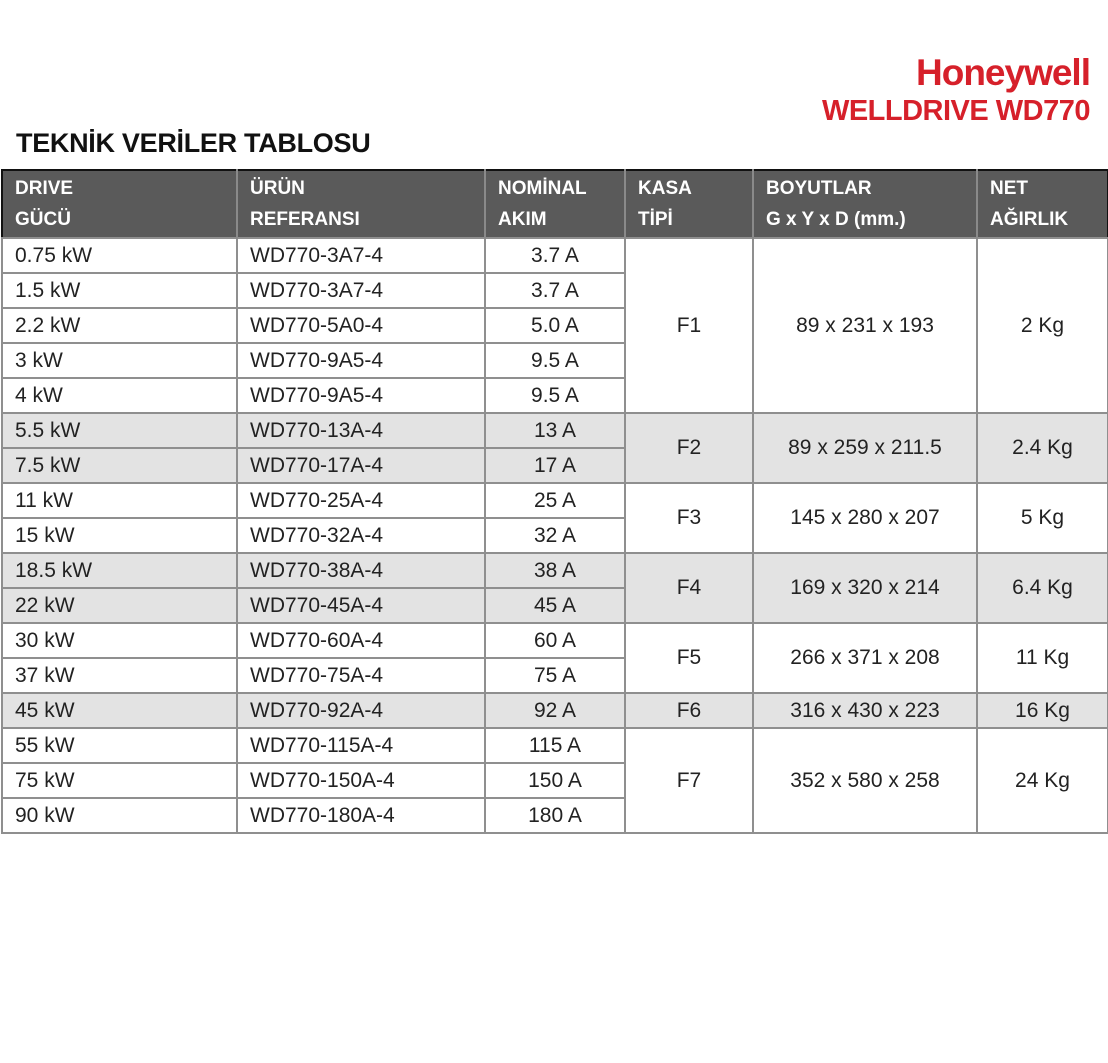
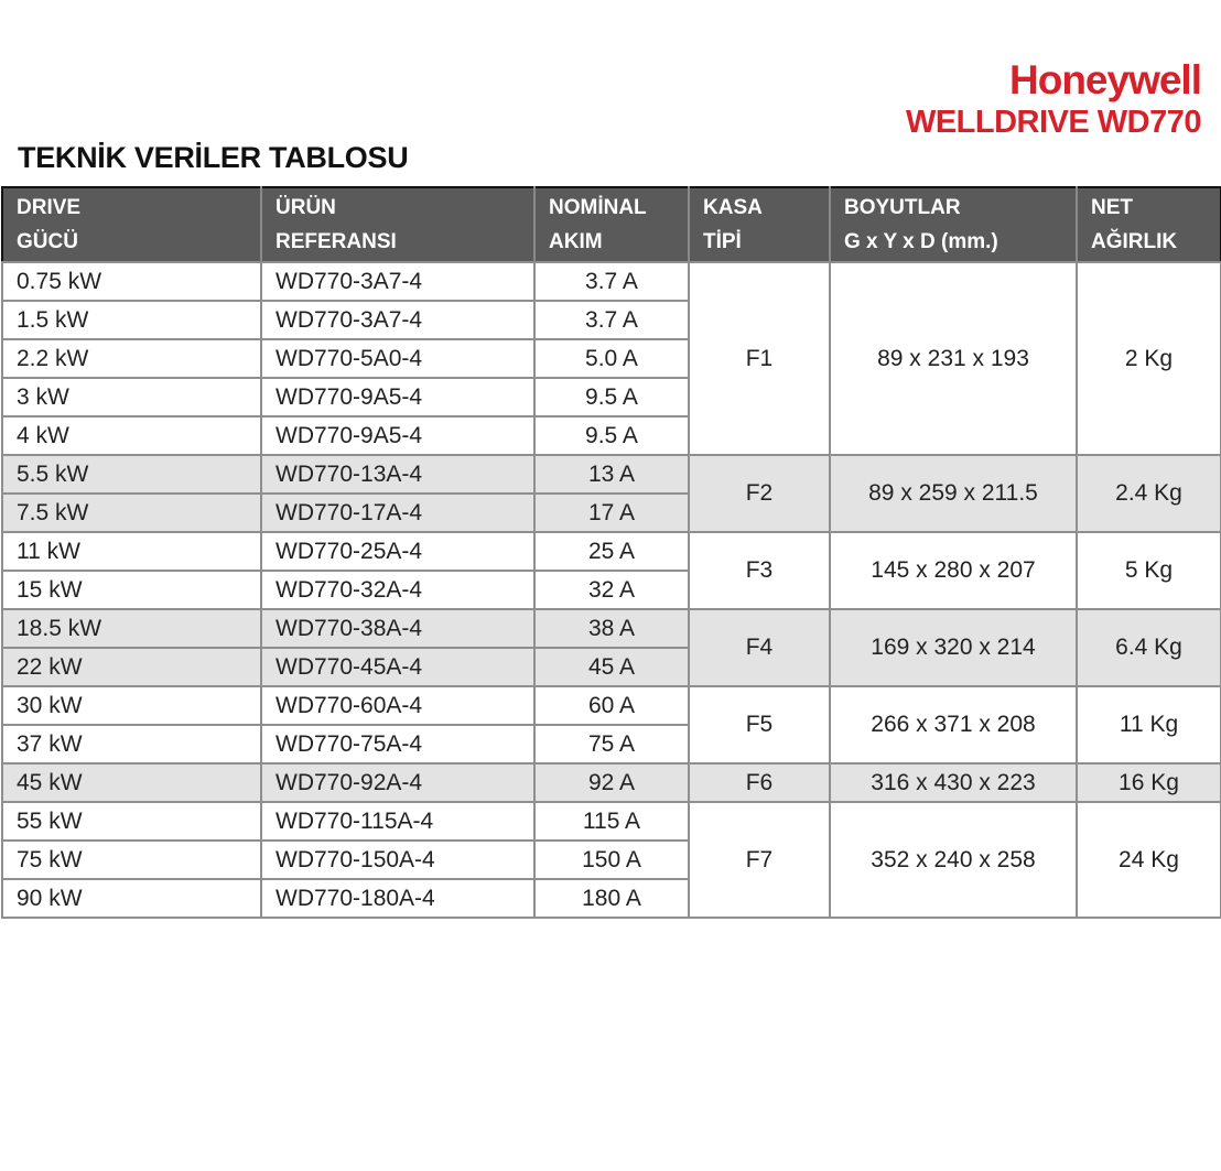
  Honeywell
  WELLDRIVE WD770
  TEKNİK VERİLER TABLOSU
  DRIVEGÜCÜ	ÜRÜNREFERANSI	NOMİNALAKIM	KASATİPİ	BOYUTLARG x Y x D (mm.)	NETAĞIRLIK
  0.75 kW	WD770-3A7-4	3.7 A	F1	89 x 231 x 193	2 Kg
  1.5 kW	WD770-3A7-4	3.7 A
  2.2 kW	WD770-5A0-4	5.0 A
  3 kW	WD770-9A5-4	9.5 A
  4 kW	WD770-9A5-4	9.5 A
  5.5 kW	WD770-13A-4	13 A	F2	89 x 259 x 211.5	2.4 Kg
  7.5 kW	WD770-17A-4	17 A
  11 kW	WD770-25A-4	25 A	F3	145 x 280 x 207	5 Kg
  15 kW	WD770-32A-4	32 A
  18.5 kW	WD770-38A-4	38 A	F4	169 x 320 x 214	6.4 Kg
  22 kW	WD770-45A-4	45 A
  30 kW	WD770-60A-4	60 A	F5	266 x 371 x 208	11 Kg
  37 kW	WD770-75A-4	75 A
  45 kW	WD770-92A-4	92 A	F6	316 x 430 x 223	16 Kg
- 55 kW	WD770-115A-4	115 A	F7	352 x 580 x 258	24 Kg
+ 55 kW	WD770-115A-4	115 A	F7	352 x 240 x 258	24 Kg
  75 kW	WD770-150A-4	150 A
  90 kW	WD770-180A-4	180 A
